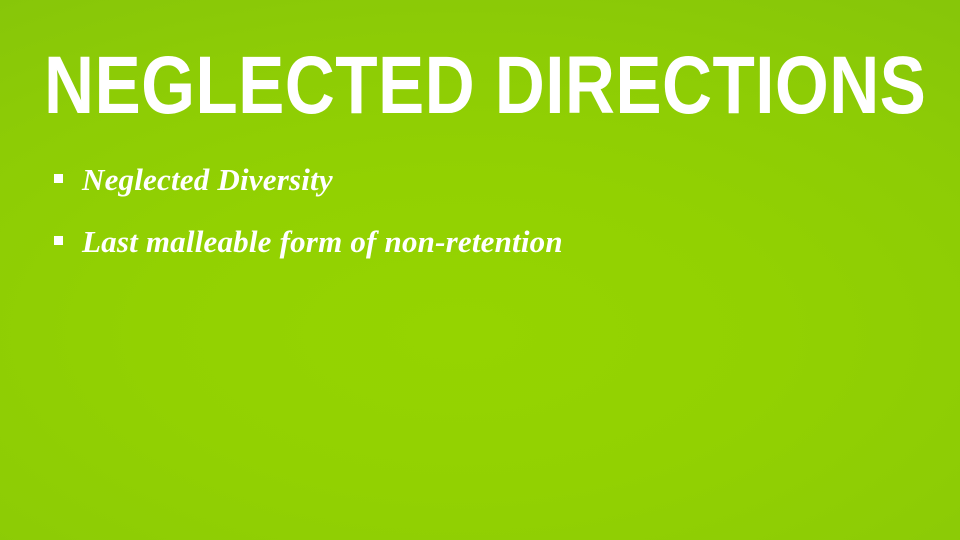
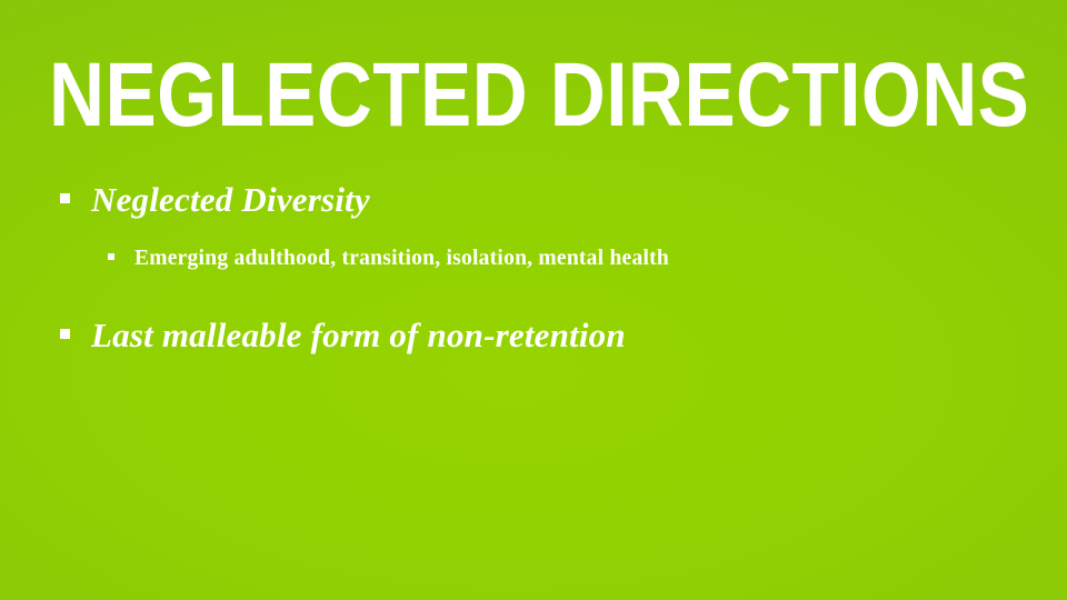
  NEGLECTED DIRECTIONS
  Neglected Diversity
+ Emerging adulthood, transition, isolation, mental health
  Last malleable form of non-retention
